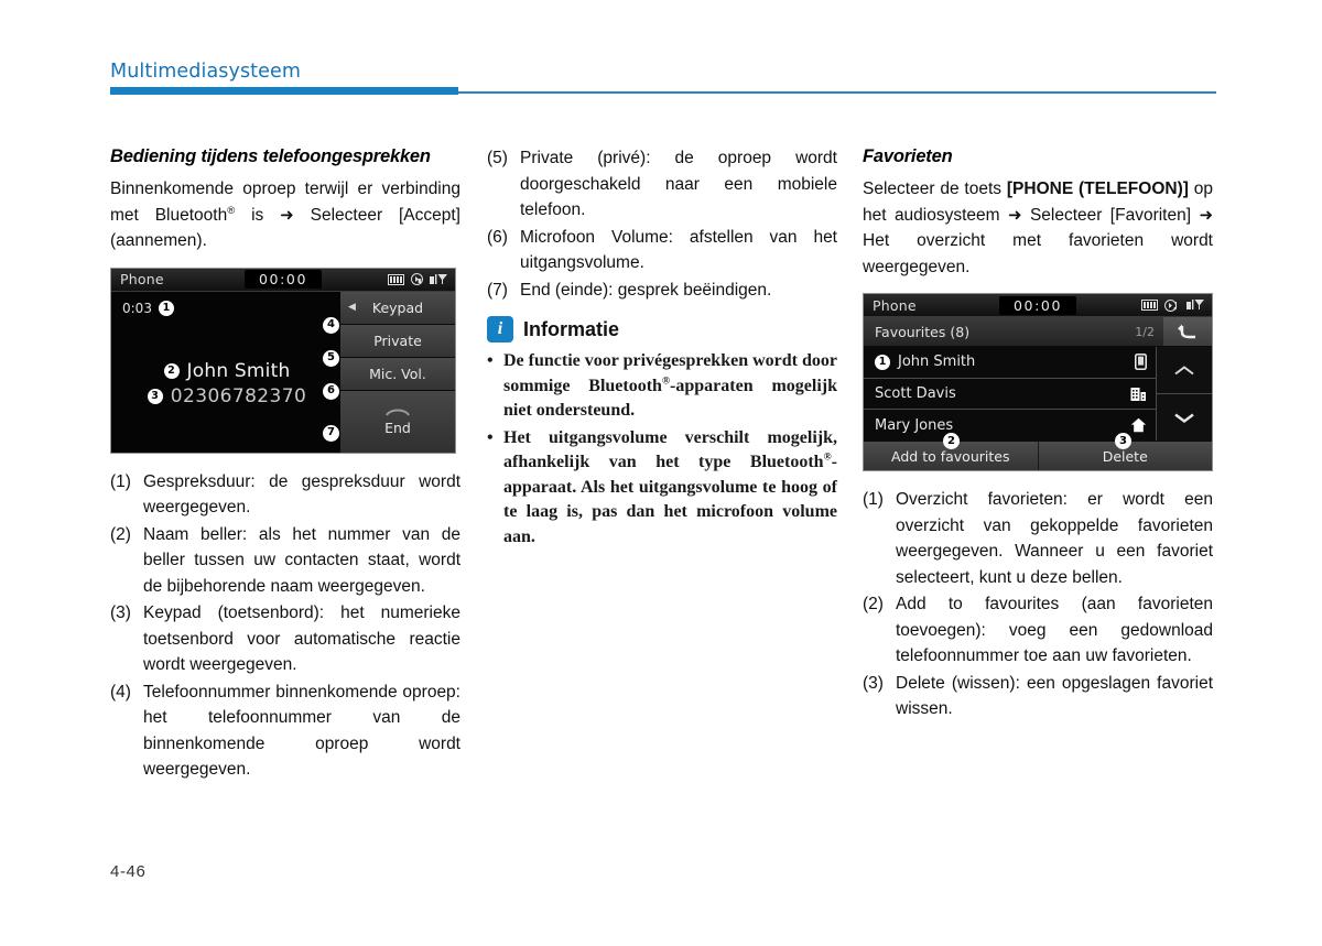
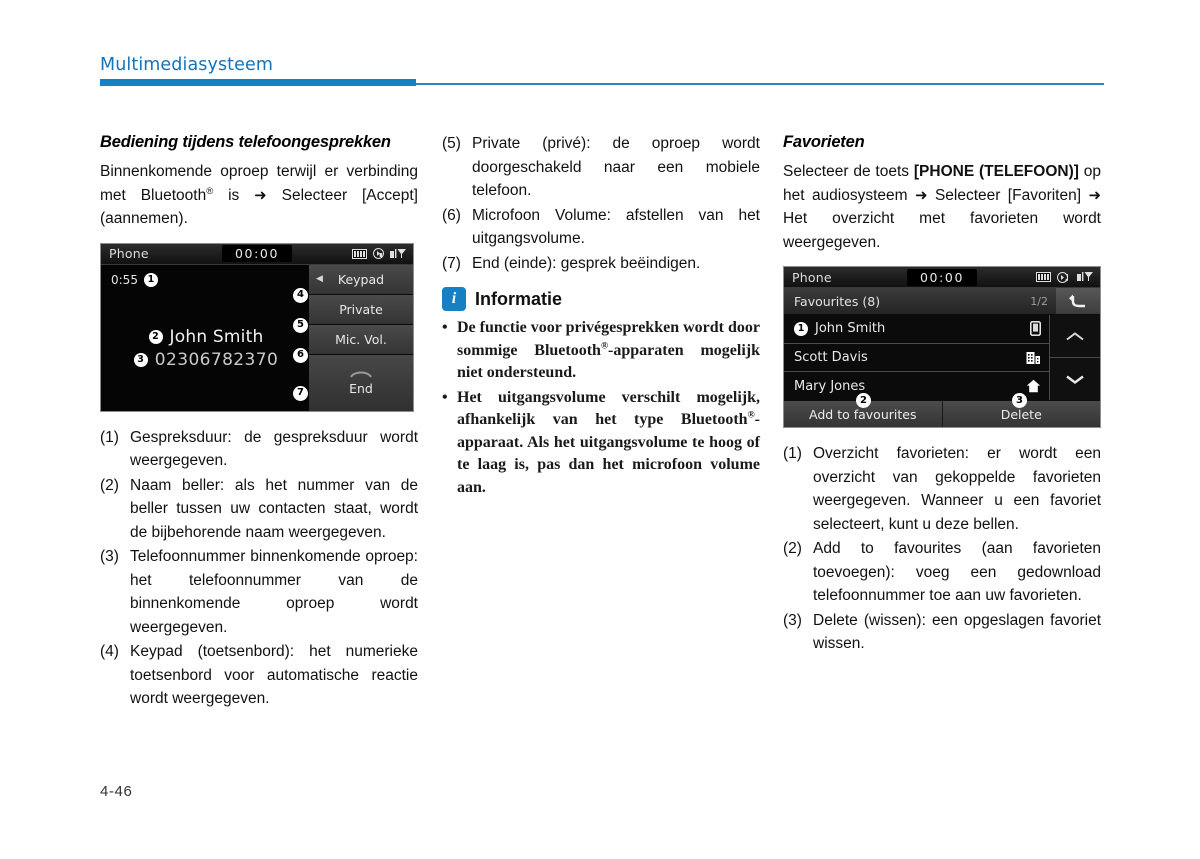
  Multimediasysteem
  Bediening tijdens telefoongesprekken
  Binnenkomende oproep terwijl er verbinding met Bluetooth® is ➜ Selecteer [Accept] (aannemen).
  Phone
  00:00
- 0:03
+ 0:55
  1
  2
  John Smith
  3
  02306782370
  ◀
  Keypad
  Private
  Mic. Vol.
  End
  4
  5
  6
  7
  (1)
  Gespreksduur: de gespreksduur wordt weergegeven.
  (2)
  Naam beller: als het nummer van de beller tussen uw contacten staat, wordt de bijbehorende naam weergegeven.
  (3)
- Keypad (toetsenbord): het numerieke toetsenbord voor automatische reactie wordt weergegeven.
+ Telefoonnummer binnenkomende oproep: het telefoonnummer van de binnenkomende oproep wordt weergegeven.
  (4)
- Telefoonnummer binnenkomende oproep: het telefoonnummer van de binnenkomende oproep wordt weergegeven.
+ Keypad (toetsenbord): het numerieke toetsenbord voor automatische reactie wordt weergegeven.
  (5)
  Private (privé): de oproep wordt doorgeschakeld naar een mobiele telefoon.
  (6)
  Microfoon Volume: afstellen van het uitgangsvolume.
  (7)
  End (einde): gesprek beëindigen.
  i
  Informatie
  •
  De functie voor privégesprekken wordt door sommige Bluetooth®-apparaten mogelijk niet ondersteund.
  •
  Het uitgangsvolume verschilt mogelijk, afhankelijk van het type Bluetooth®-apparaat. Als het uitgangsvolume te hoog of te laag is, pas dan het microfoon volume aan.
  Favorieten
  Selecteer de toets [PHONE (TELEFOON)] op het audiosysteem ➜ Selecteer [Favoriten] ➜ Het overzicht met favorieten wordt weergegeven.
  Phone
  00:00
  Favourites (8)
  1/2
  1
  John Smith
  Scott Davis
  Mary Jones
  2
  3
  Add to favourites
  Delete
  (1)
  Overzicht favorieten: er wordt een overzicht van gekoppelde favorieten weergegeven. Wanneer u een favoriet selecteert, kunt u deze bellen.
  (2)
  Add to favourites (aan favorieten toevoegen): voeg een gedownload telefoonnummer toe aan uw favorieten.
  (3)
  Delete (wissen): een opgeslagen favoriet wissen.
  4-46
